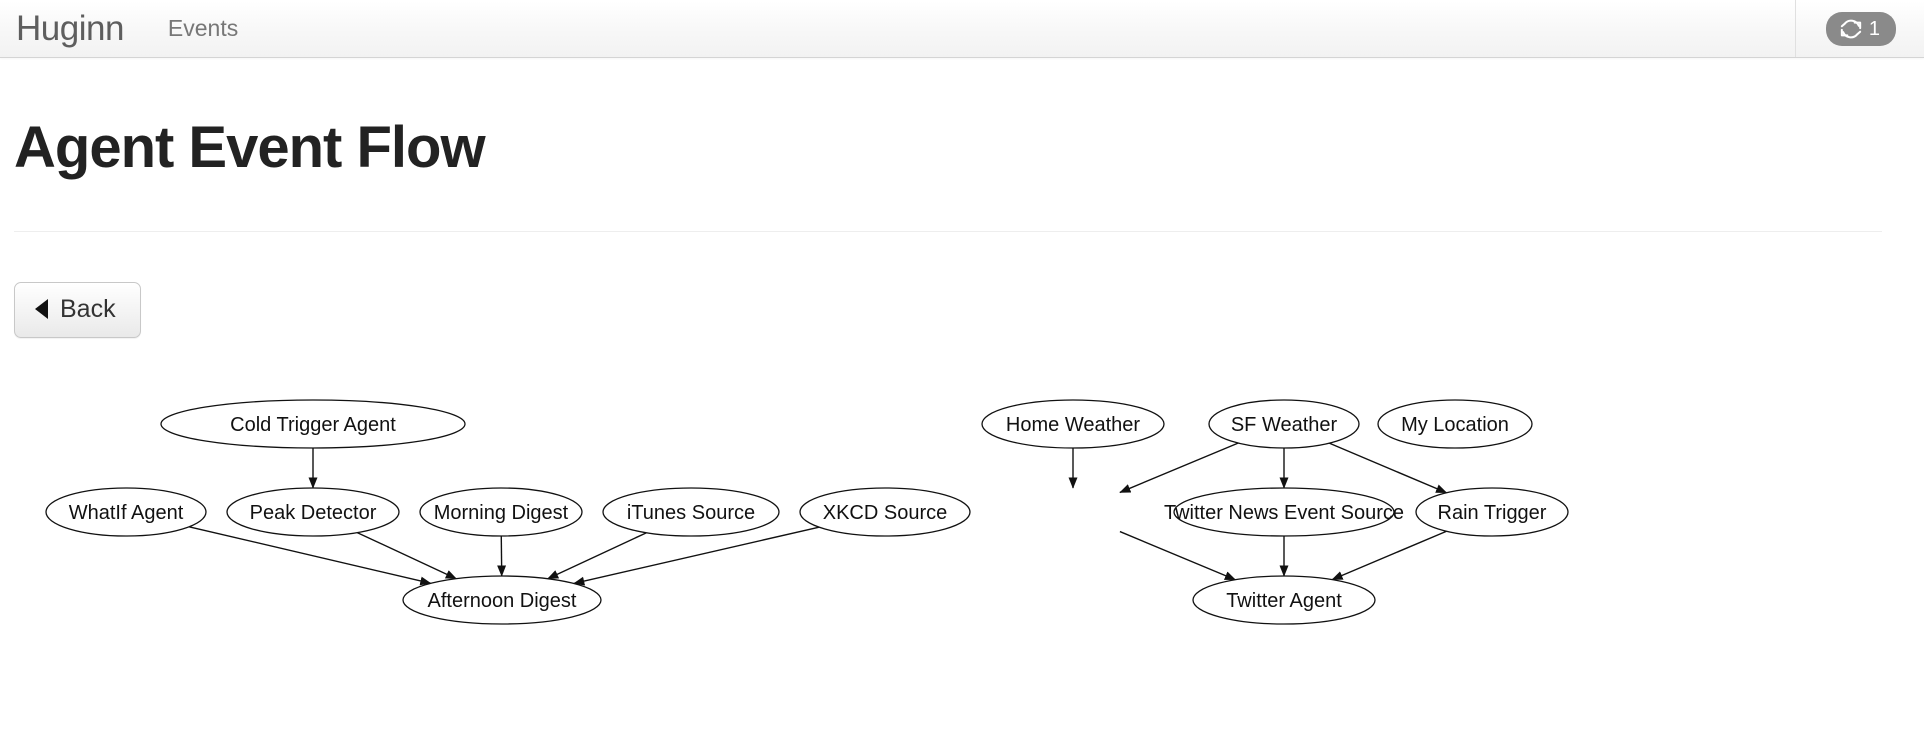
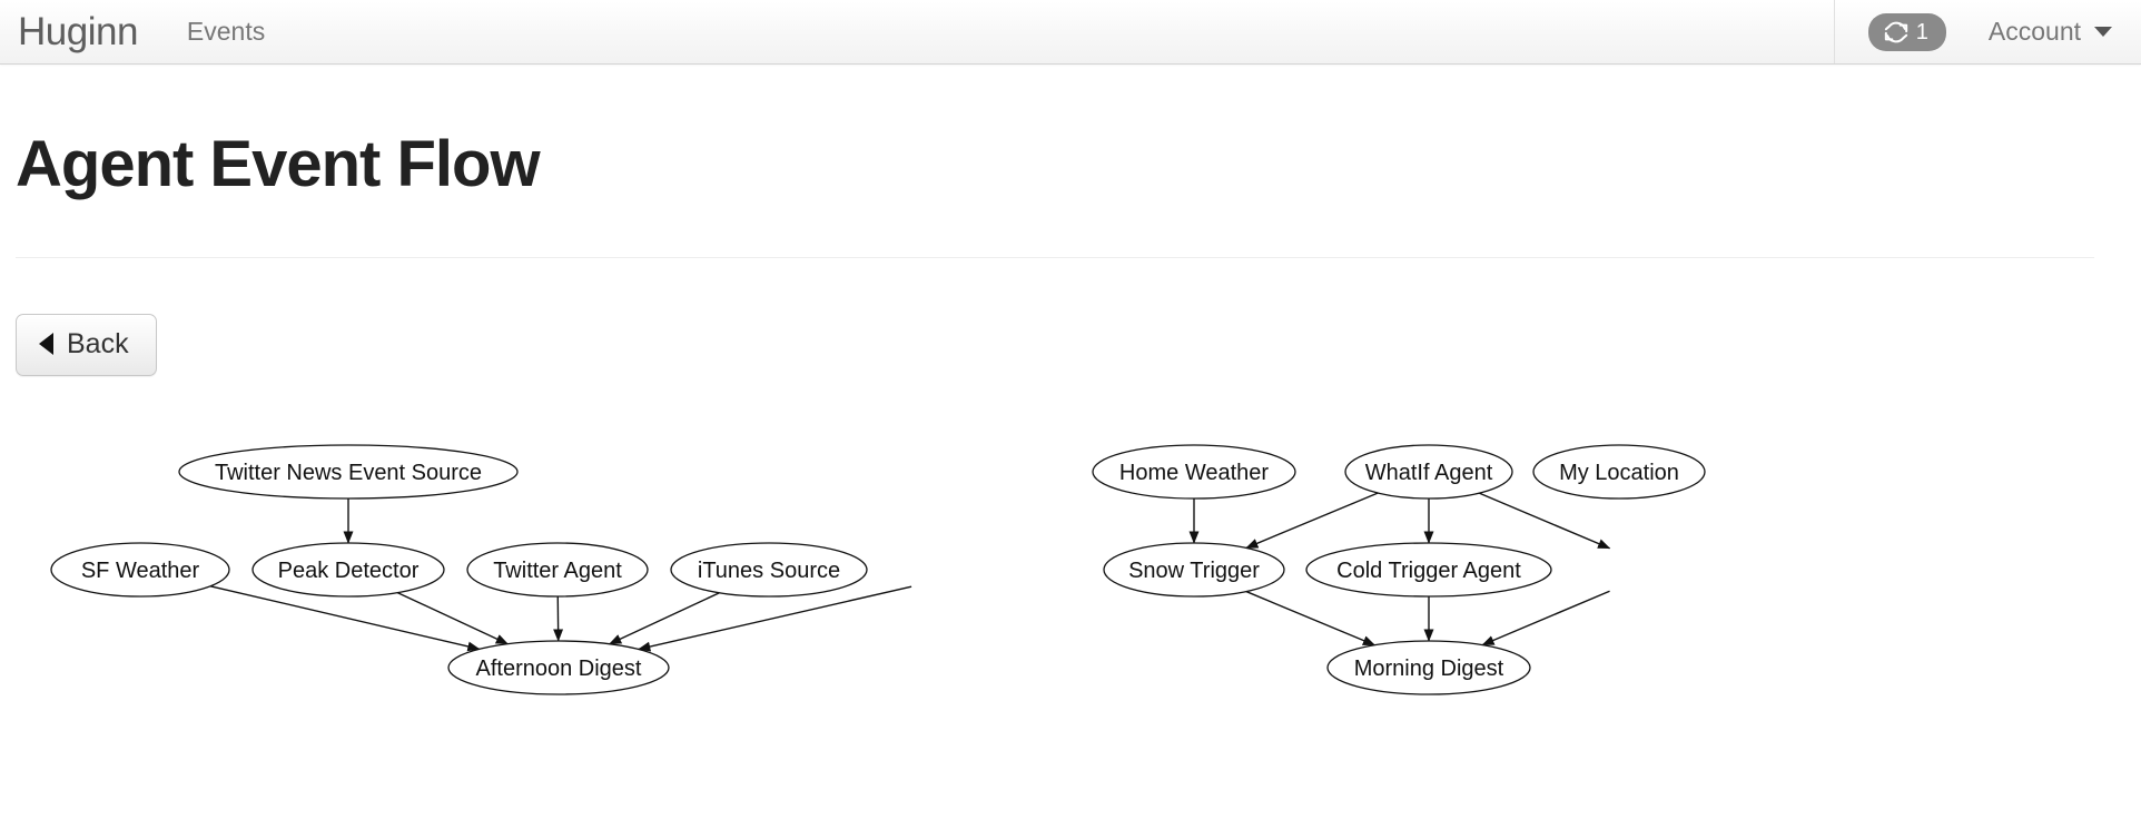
  Huginn
  Events
  1
+ Account
  Agent Event Flow
  Back
- Cold Trigger Agent
+ Twitter News Event Source
- WhatIf Agent
+ SF Weather
  Peak Detector
- Morning Digest
+ Twitter Agent
  iTunes Source
- XKCD Source
  Afternoon Digest
  Home Weather
- SF Weather
+ WhatIf Agent
  My Location
+ Snow Trigger
- Twitter News Event Source
+ Cold Trigger Agent
- Rain Trigger
- Twitter Agent
+ Morning Digest
